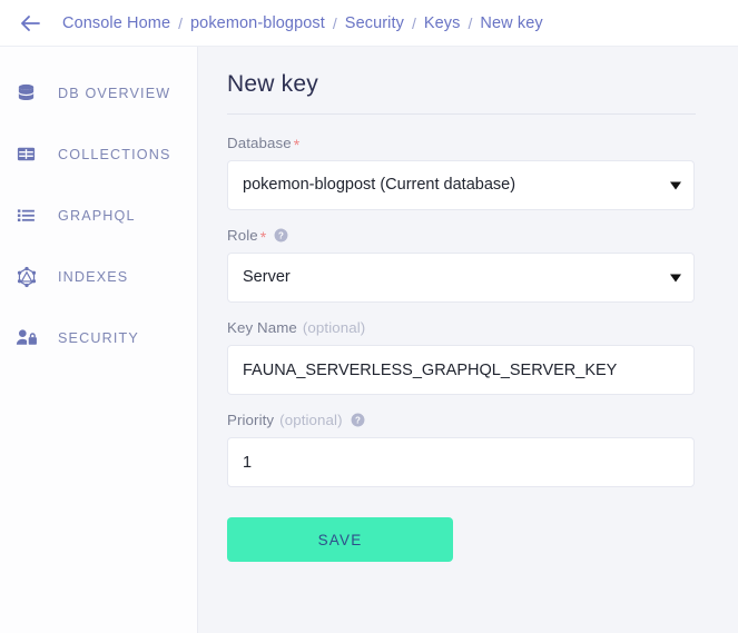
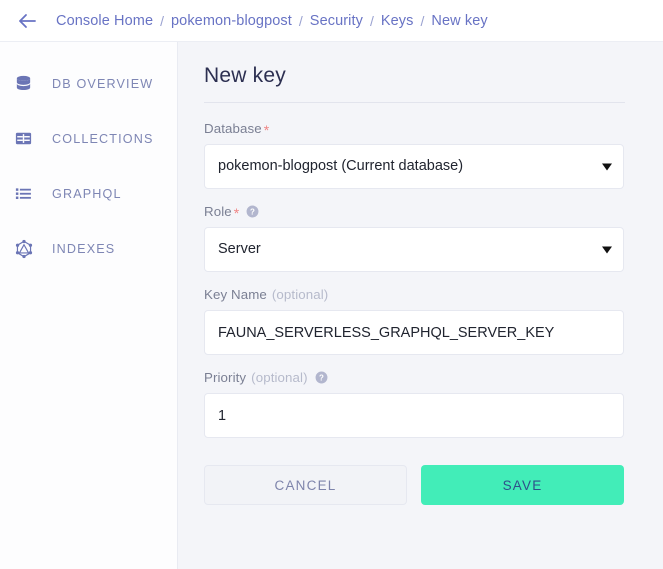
  Console Home
  /
  pokemon-blogpost
  /
  Security
  /
  Keys
  /
  New key
  DB OVERVIEW
  COLLECTIONS
  GRAPHQL
  INDEXES
- SECURITY
  New key
  Database
  *
  pokemon-blogpost (Current database)
  Role
  *
  ?
  Server
  Key Name
  (optional)
  FAUNA_SERVERLESS_GRAPHQL_SERVER_KEY
  Priority
  (optional)
  ?
  1
+ CANCEL
  SAVE
